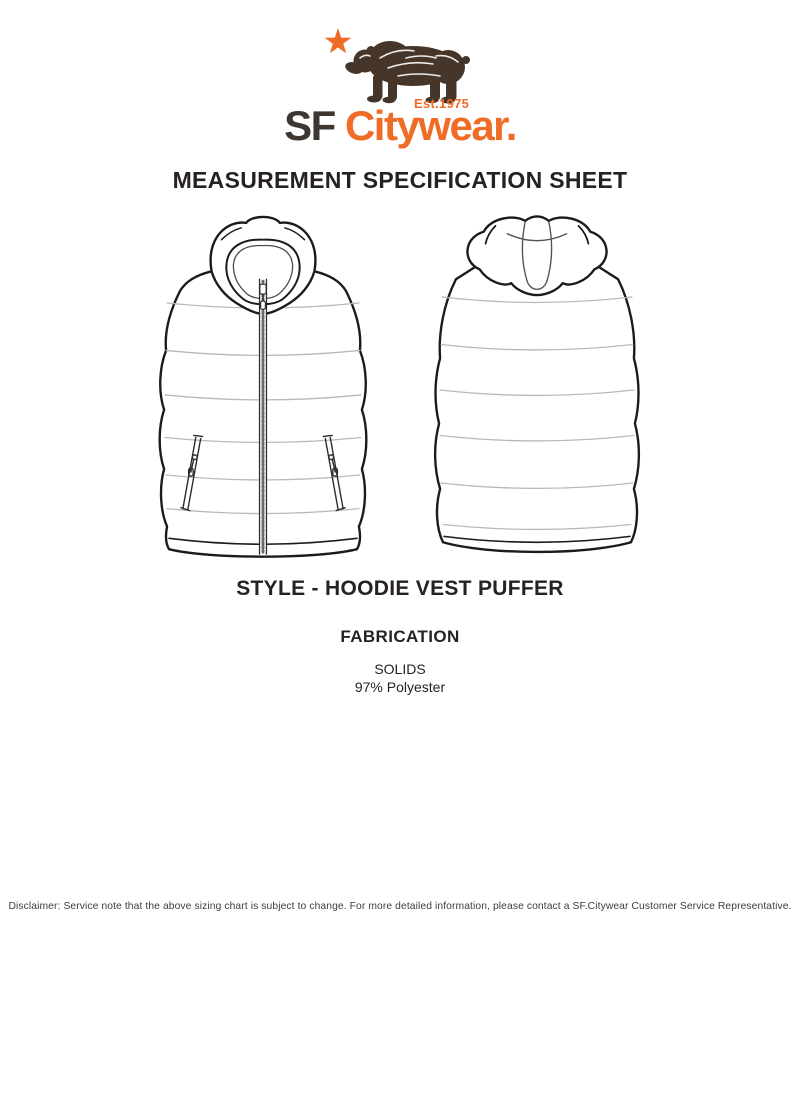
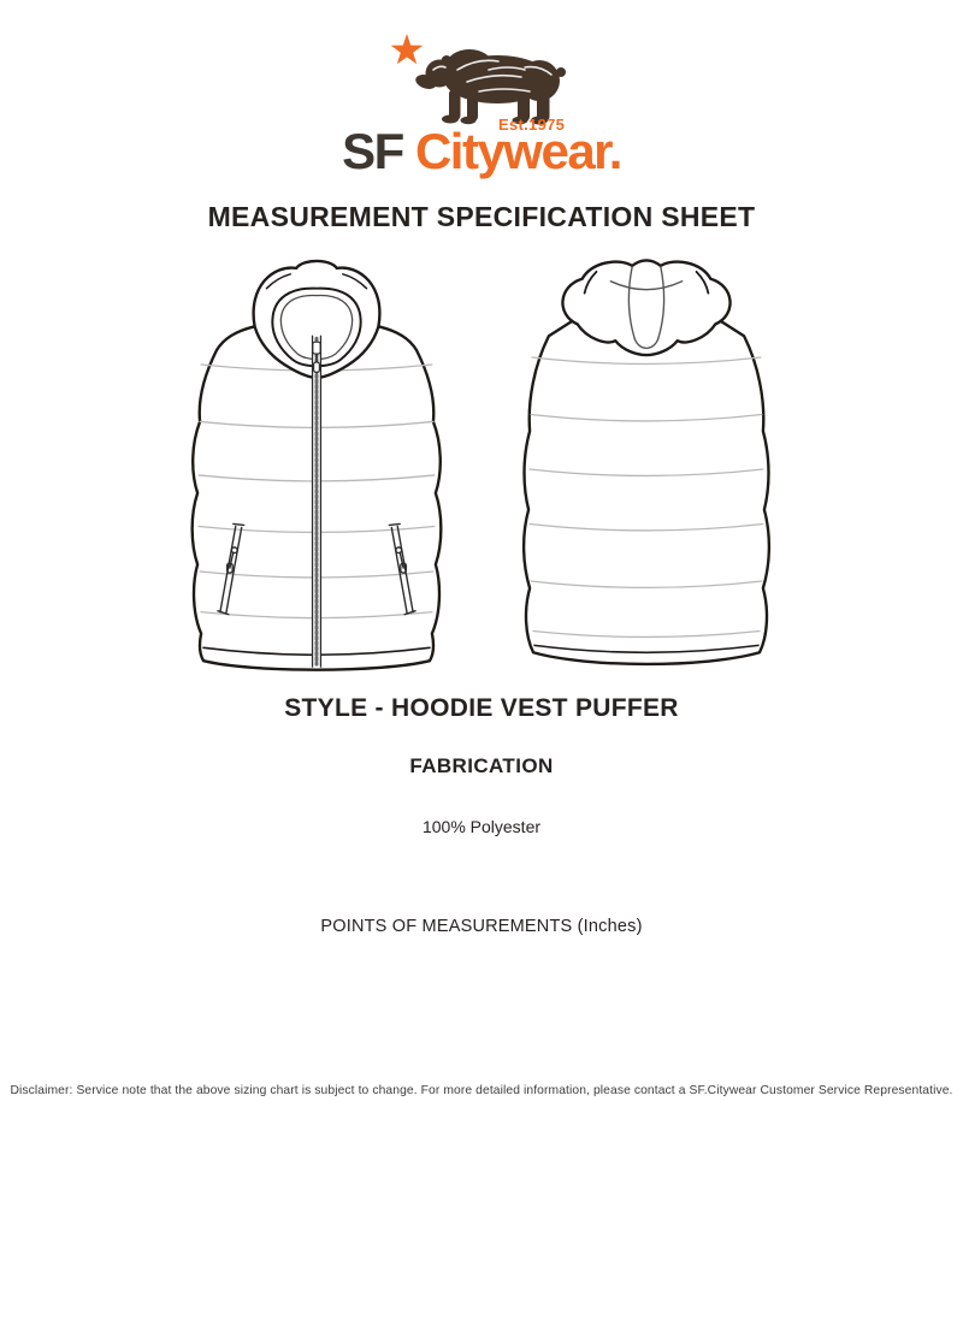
  Est.1975
  SF Citywear.
  MEASUREMENT SPECIFICATION SHEET
  STYLE - HOODIE VEST PUFFER
  FABRICATION
- SOLIDS
- 97% Polyester
+ 100% Polyester
+ POINTS OF MEASUREMENTS (Inches)
  Disclaimer: Service note that the above sizing chart is subject to change. For more detailed information, please contact a SF.Citywear Customer Service Representative.
